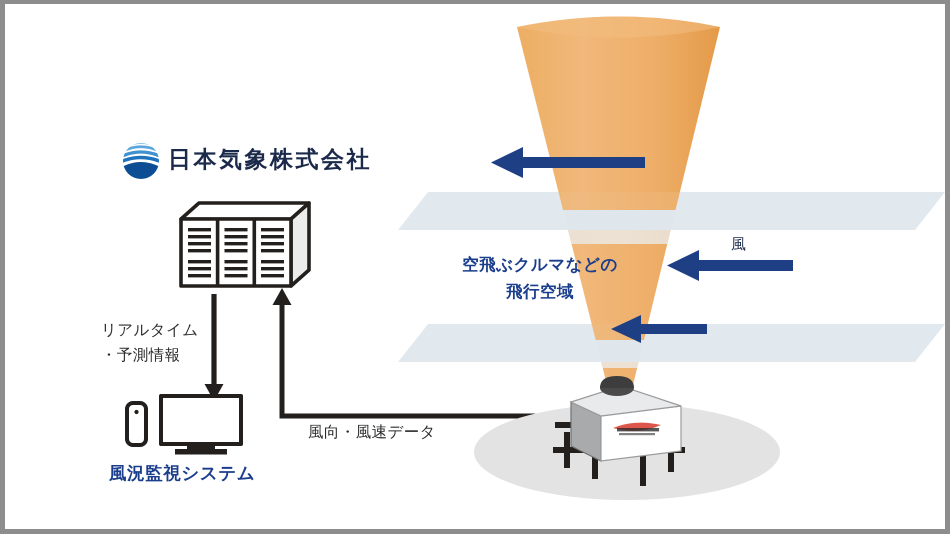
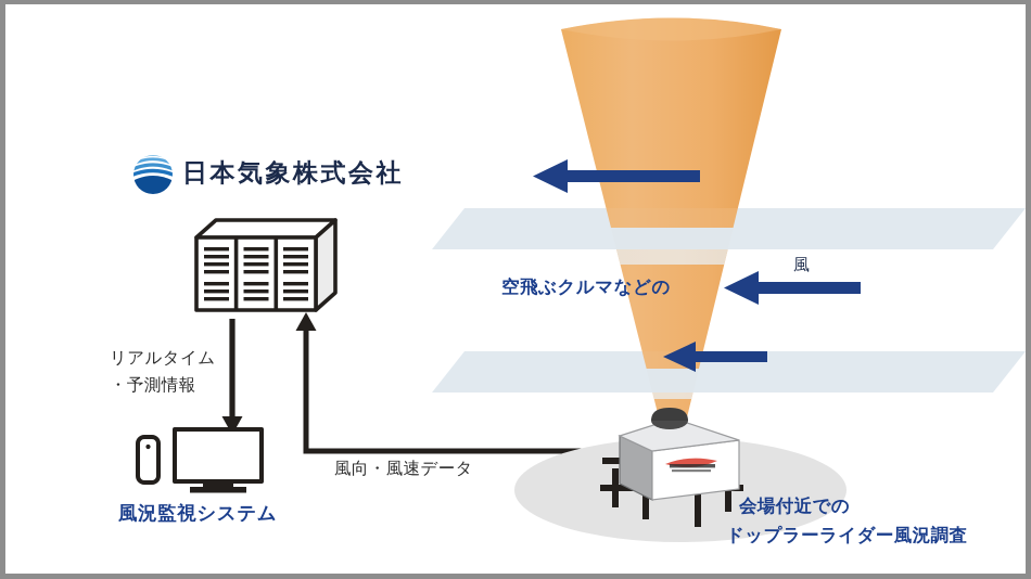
  日本気象株式会社
  リアルタイム
  ・予測情報
  風況監視システム
  風向・風速データ
  空飛ぶクルマなどの
- 飛行空域
  風
+ 会場付近での
+ ドップラーライダー風況調査
